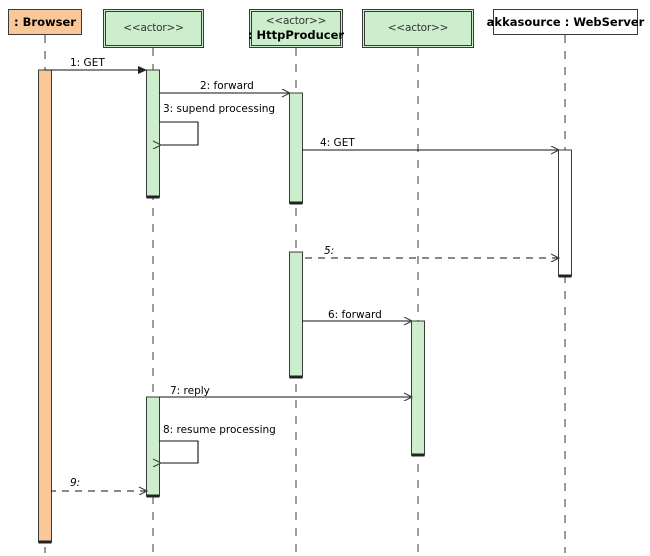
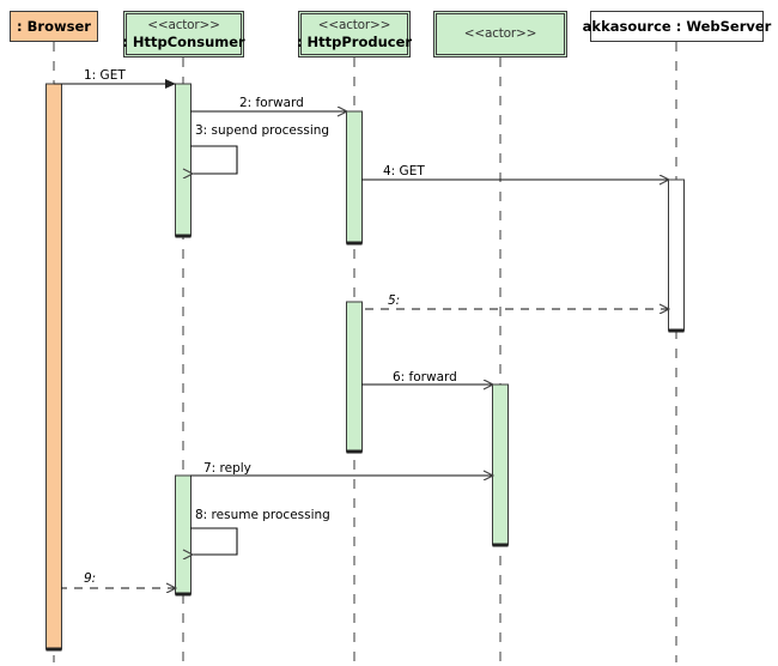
  : Browser
  <<actor>>
+ : HttpConsumer
  <<actor>>
  : HttpProducer
  <<actor>>
  akkasource : WebServer
  1: GET
  2: forward
  3: supend processing
  4: GET
  5:
  6: forward
  7: reply
  8: resume processing
  9:
